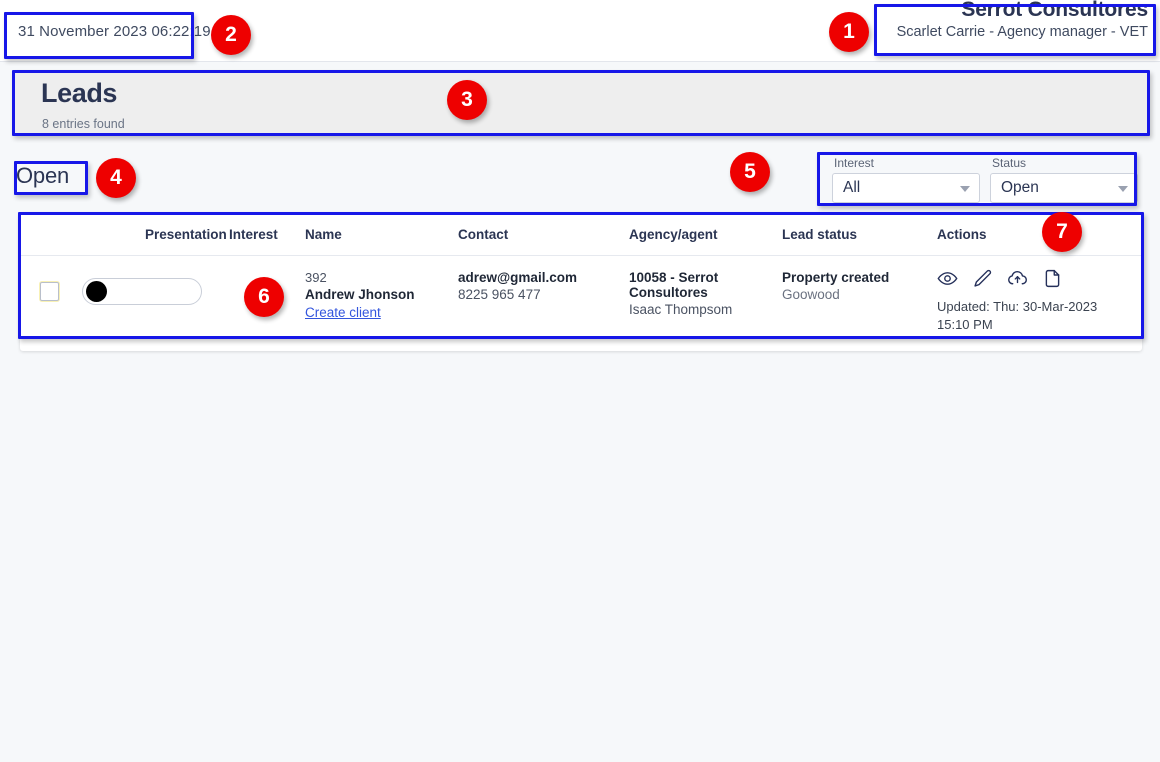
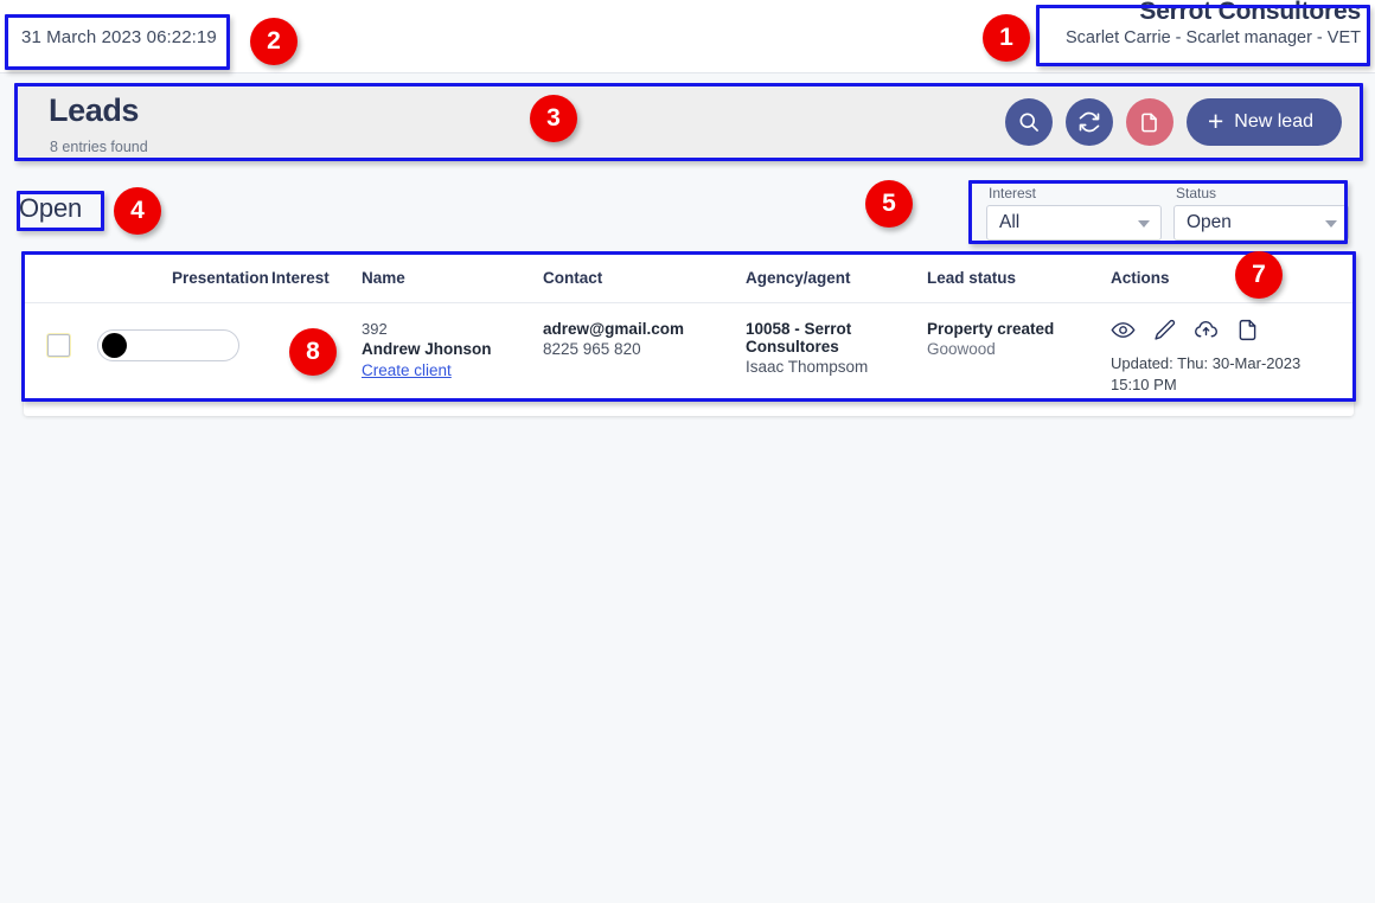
- 31 November 2023 06:22:19
+ 31 March 2023 06:22:19
  Serrot Consultores
- Scarlet Carrie - Agency manager - VET
+ Scarlet Carrie - Scarlet manager - VET
  Leads
  8 entries found
+ +
+ New lead
  Open
  Interest
  All
  Status
  Open
  	Presentation	Interest	Name	Contact	Agency/agent	Lead status	Actions
- 			392 Andrew Jhonson Create client	adrew@gmail.com 8225 965 477	10058 - Serrot Consultores Isaac Thompsom	Property created Goowood	Updated: Thu: 30-Mar-2023 15:10 PM
+ 			392 Andrew Jhonson Create client	adrew@gmail.com 8225 965 820	10058 - Serrot Consultores Isaac Thompsom	Property created Goowood	Updated: Thu: 30-Mar-2023 15:10 PM
  2
  1
  3
  4
  5
  7
- 6
+ 8
